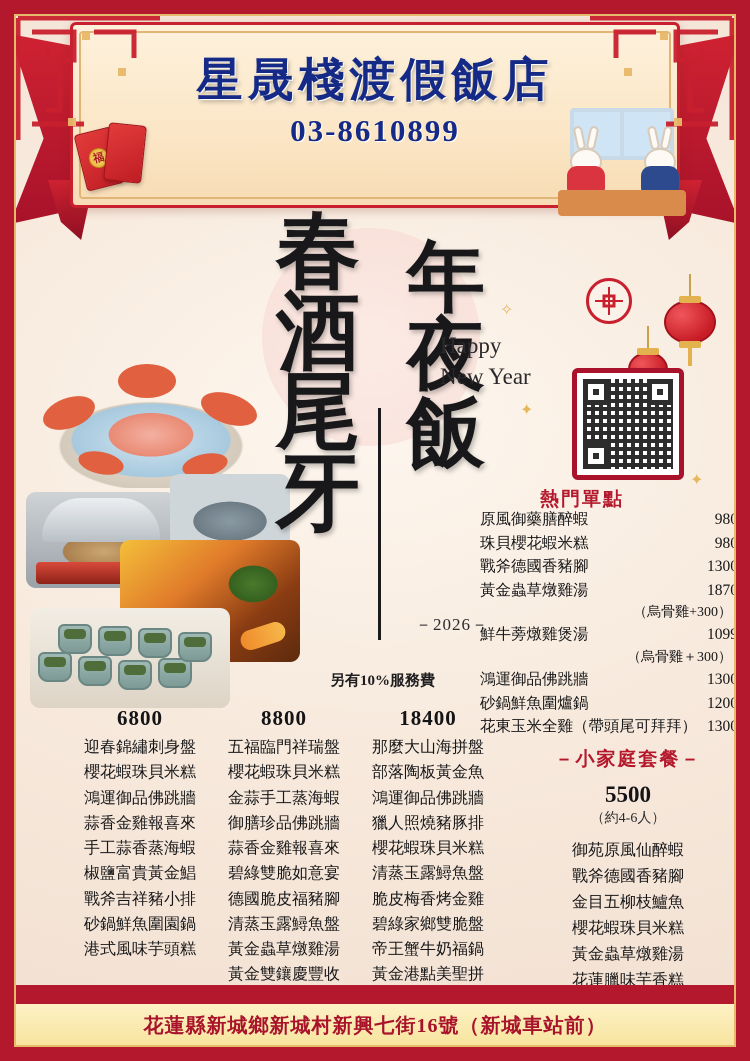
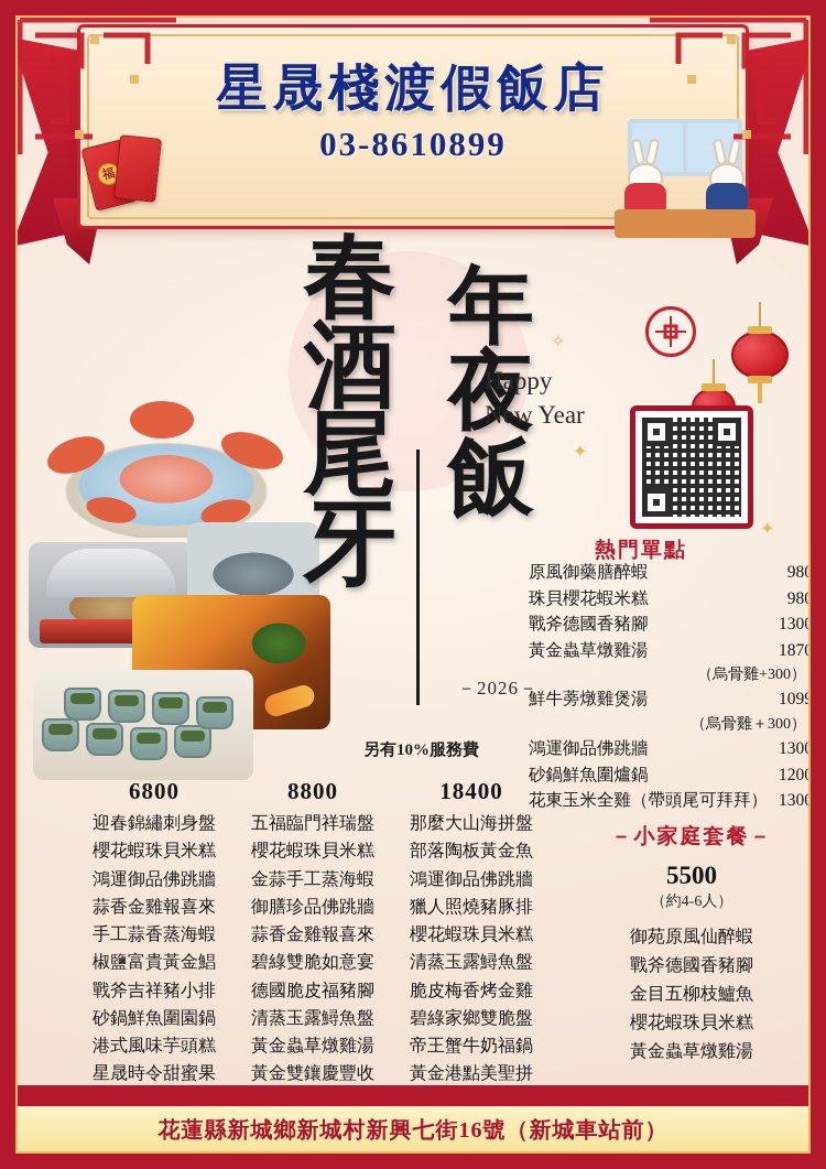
  星晟棧渡假飯店
  03-8610899
  ✦
  ✧
  ✦
  春
  酒
  尾
  牙
  年
  夜
  飯
  Happy
  New Year
  －2026－
  另有10%服務費
  熱門單點
  原風御藥膳醉蝦
  980
  珠貝櫻花蝦米糕
  980
  戰斧德國香豬腳
  1300
  黃金蟲草燉雞湯
  1870
  （烏骨雞+300）
  鮮牛蒡燉雞煲湯
  1099
  （烏骨雞＋300）
  鴻運御品佛跳牆
  1300
  砂鍋鮮魚圍爐鍋
  1200
  花東玉米全雞（帶頭尾可拜拜）
  1300
  6800
  迎春錦繡刺身盤
  櫻花蝦珠貝米糕
  鴻運御品佛跳牆
  蒜香金雞報喜來
  手工蒜香蒸海蝦
  椒鹽富貴黃金鯧
  戰斧吉祥豬小排
  砂鍋鮮魚圍園鍋
  港式風味芋頭糕
+ 星晟時令甜蜜果
  8800
  五福臨門祥瑞盤
  櫻花蝦珠貝米糕
  金蒜手工蒸海蝦
  御膳珍品佛跳牆
  蒜香金雞報喜來
  碧綠雙脆如意宴
  德國脆皮福豬腳
  清蒸玉露鱘魚盤
  黃金蟲草燉雞湯
  黃金雙鑲慶豐收
  18400
  那麼大山海拼盤
  部落陶板黃金魚
  鴻運御品佛跳牆
  獵人照燒豬豚排
  櫻花蝦珠貝米糕
  清蒸玉露鱘魚盤
  脆皮梅香烤金雞
  碧綠家鄉雙脆盤
  帝王蟹牛奶福鍋
  黃金港點美聖拼
  －小家庭套餐－
  5500
  （約4-6人）
  御苑原風仙醉蝦
  戰斧德國香豬腳
  金目五柳枝鱸魚
  櫻花蝦珠貝米糕
  黃金蟲草燉雞湯
- 花蓮臘味芋香糕
  花蓮縣新城鄉新城村新興七街16號（新城車站前）
